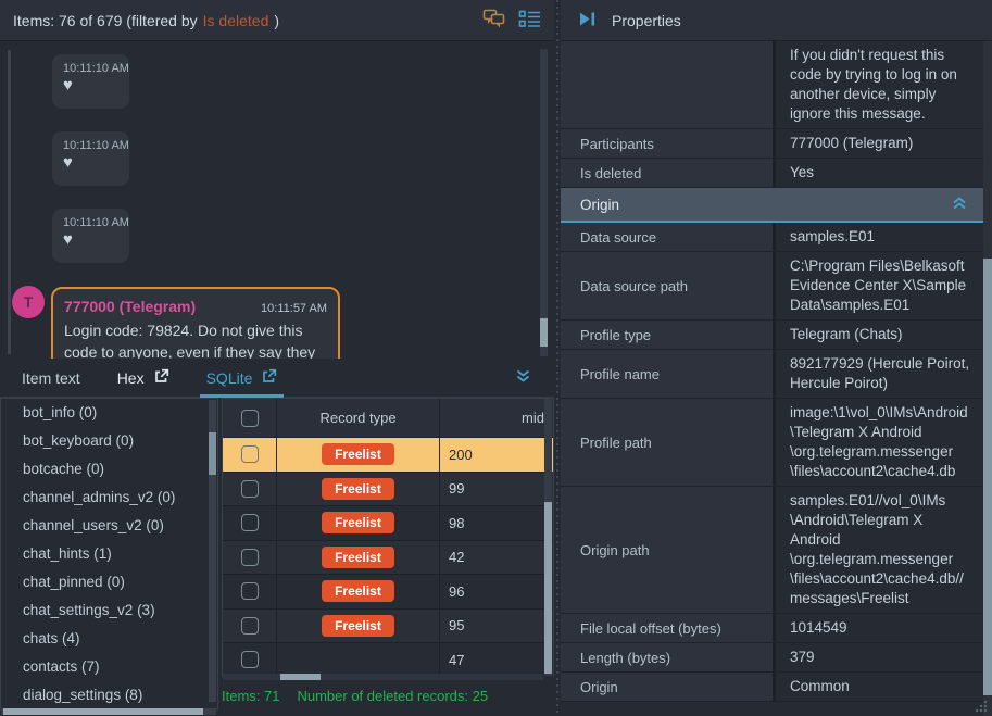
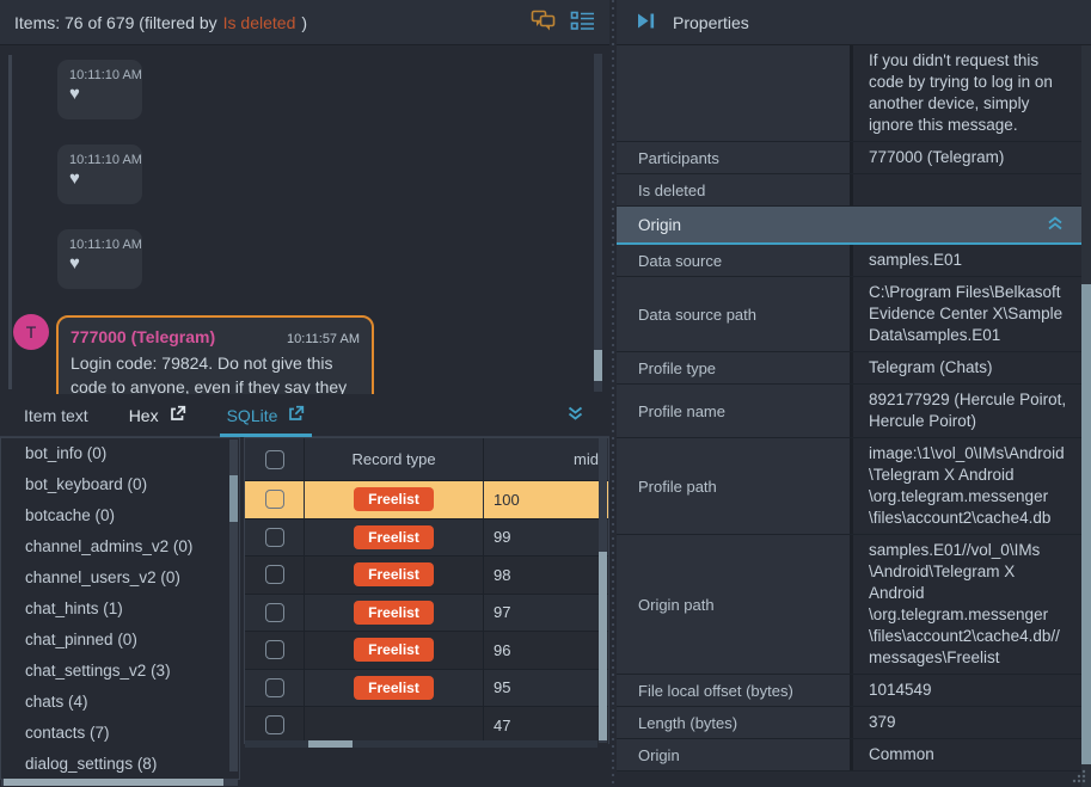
  Items: 76 of 679 (filtered by
  Is deleted
  )
  10:11:10 AM
  ♥
  10:11:10 AM
  ♥
  10:11:10 AM
  ♥
  T
  777000 (Telegram)
  10:11:57 AM
  Login code: 79824. Do not give this code to anyone, even if they say they
  Item text
  Hex
  SQLite
  bot_info (0)
  bot_keyboard (0)
  botcache (0)
  channel_admins_v2 (0)
  channel_users_v2 (0)
  chat_hints (1)
  chat_pinned (0)
  chat_settings_v2 (3)
  chats (4)
  contacts (7)
  dialog_settings (8)
  Record type
  mid
  Freelist
- 200
+ 100
  Freelist
  99
  Freelist
  98
  Freelist
- 42
+ 97
  Freelist
  96
  Freelist
  95
  47
- Items: 71
- Number of deleted records: 25
  Properties
  If you didn't request this
  code by trying to log in on
  another device, simply
  ignore this message.
  Participants
  777000 (Telegram)
  Is deleted
- Yes
  Origin
  Data source
  samples.E01
  Data source path
  C:\Program Files\Belkasoft
  Evidence Center X\Sample
  Data\samples.E01
  Profile type
  Telegram (Chats)
  Profile name
  892177929 (Hercule Poirot,
  Hercule Poirot)
  Profile path
  image:\1\vol_0\IMs\Android
  \Telegram X Android
  \org.telegram.messenger
  \files\account2\cache4.db
  Origin path
  samples.E01//vol_0\IMs
  \Android\Telegram X
  Android
  \org.telegram.messenger
  \files\account2\cache4.db//
  messages\Freelist
  File local offset (bytes)
  1014549
  Length (bytes)
  379
  Origin
  Common
